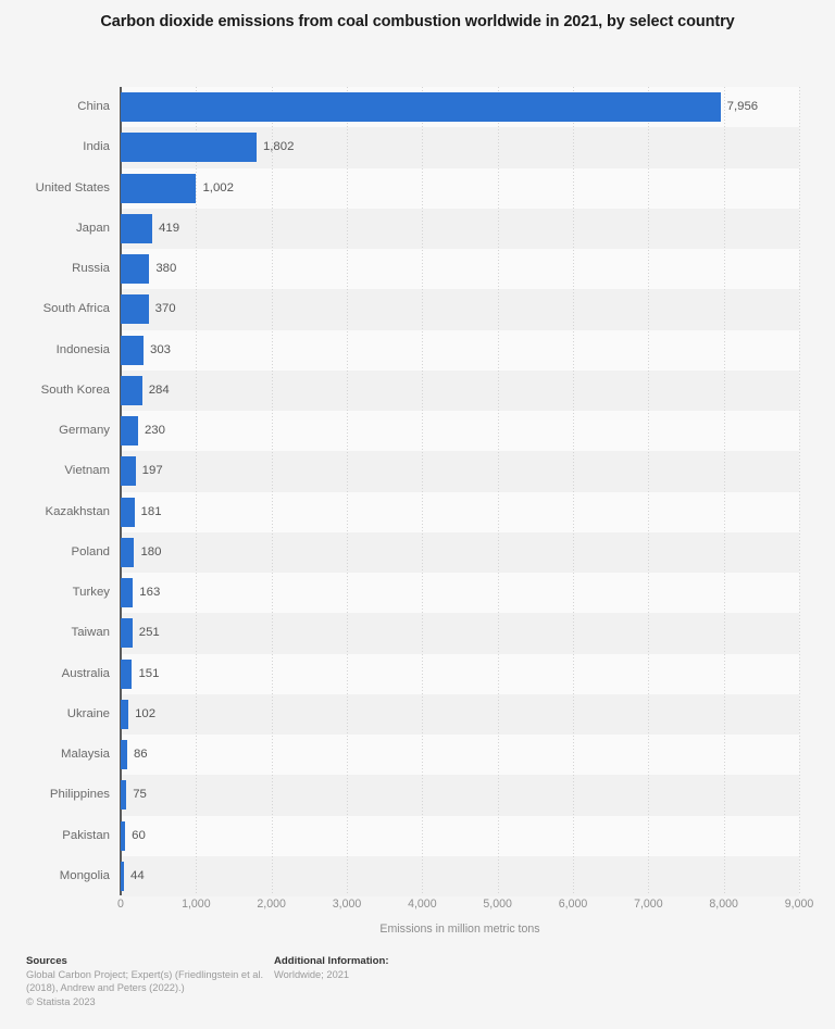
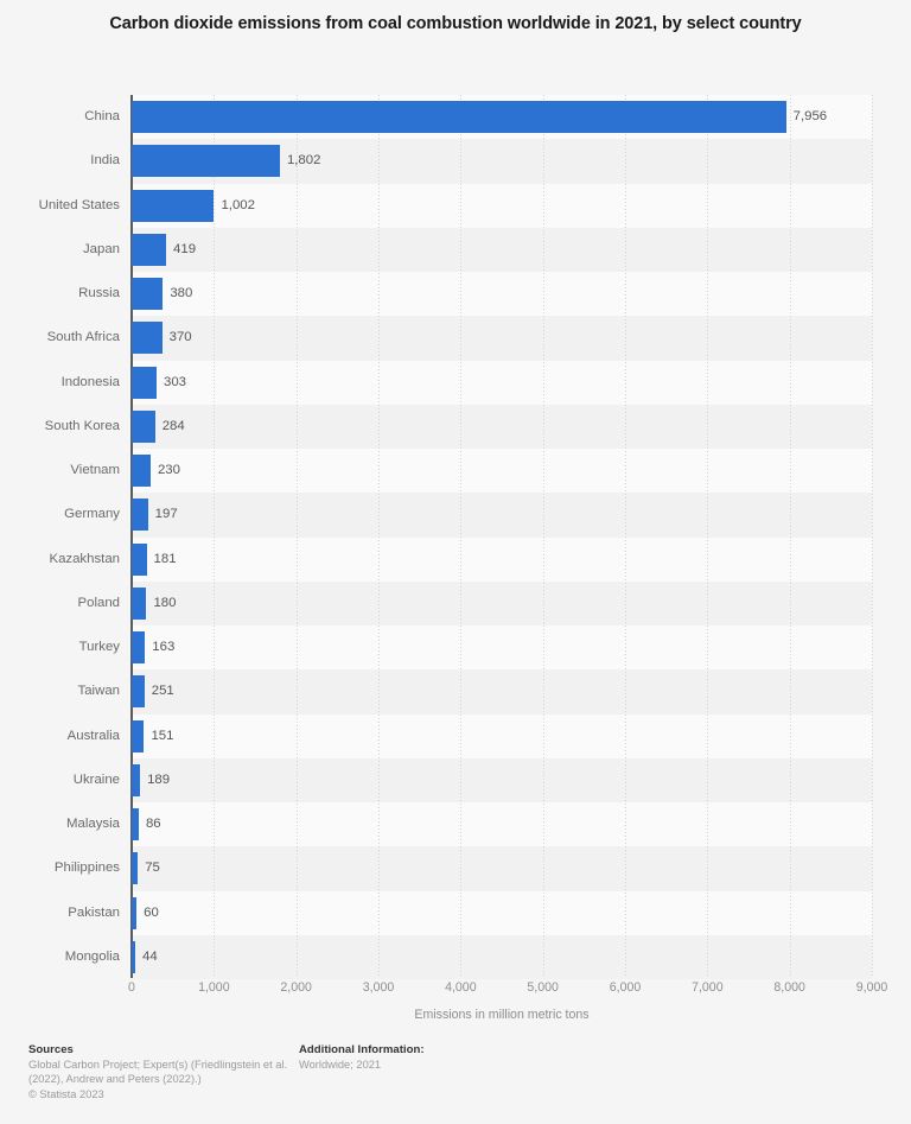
  Carbon dioxide emissions from coal combustion worldwide in 2021, by select country
  China
  7,956
  India
  1,802
  United States
  1,002
  Japan
  419
  Russia
  380
  South Africa
  370
  Indonesia
  303
  South Korea
  284
- Germany
+ Vietnam
  230
- Vietnam
+ Germany
  197
  Kazakhstan
  181
  Poland
  180
  Turkey
  163
  Taiwan
  251
  Australia
  151
  Ukraine
- 102
+ 189
  Malaysia
  86
  Philippines
  75
  Pakistan
  60
  Mongolia
  44
  0
  1,000
  2,000
  3,000
  4,000
  5,000
  6,000
  7,000
  8,000
  9,000
  Emissions in million metric tons
  Sources
- Global Carbon Project; Expert(s) (Friedlingstein et al. (2018), Andrew and Peters (2022).)
+ Global Carbon Project; Expert(s) (Friedlingstein et al. (2022), Andrew and Peters (2022).)
  © Statista 2023
  Additional Information:
  Worldwide; 2021
